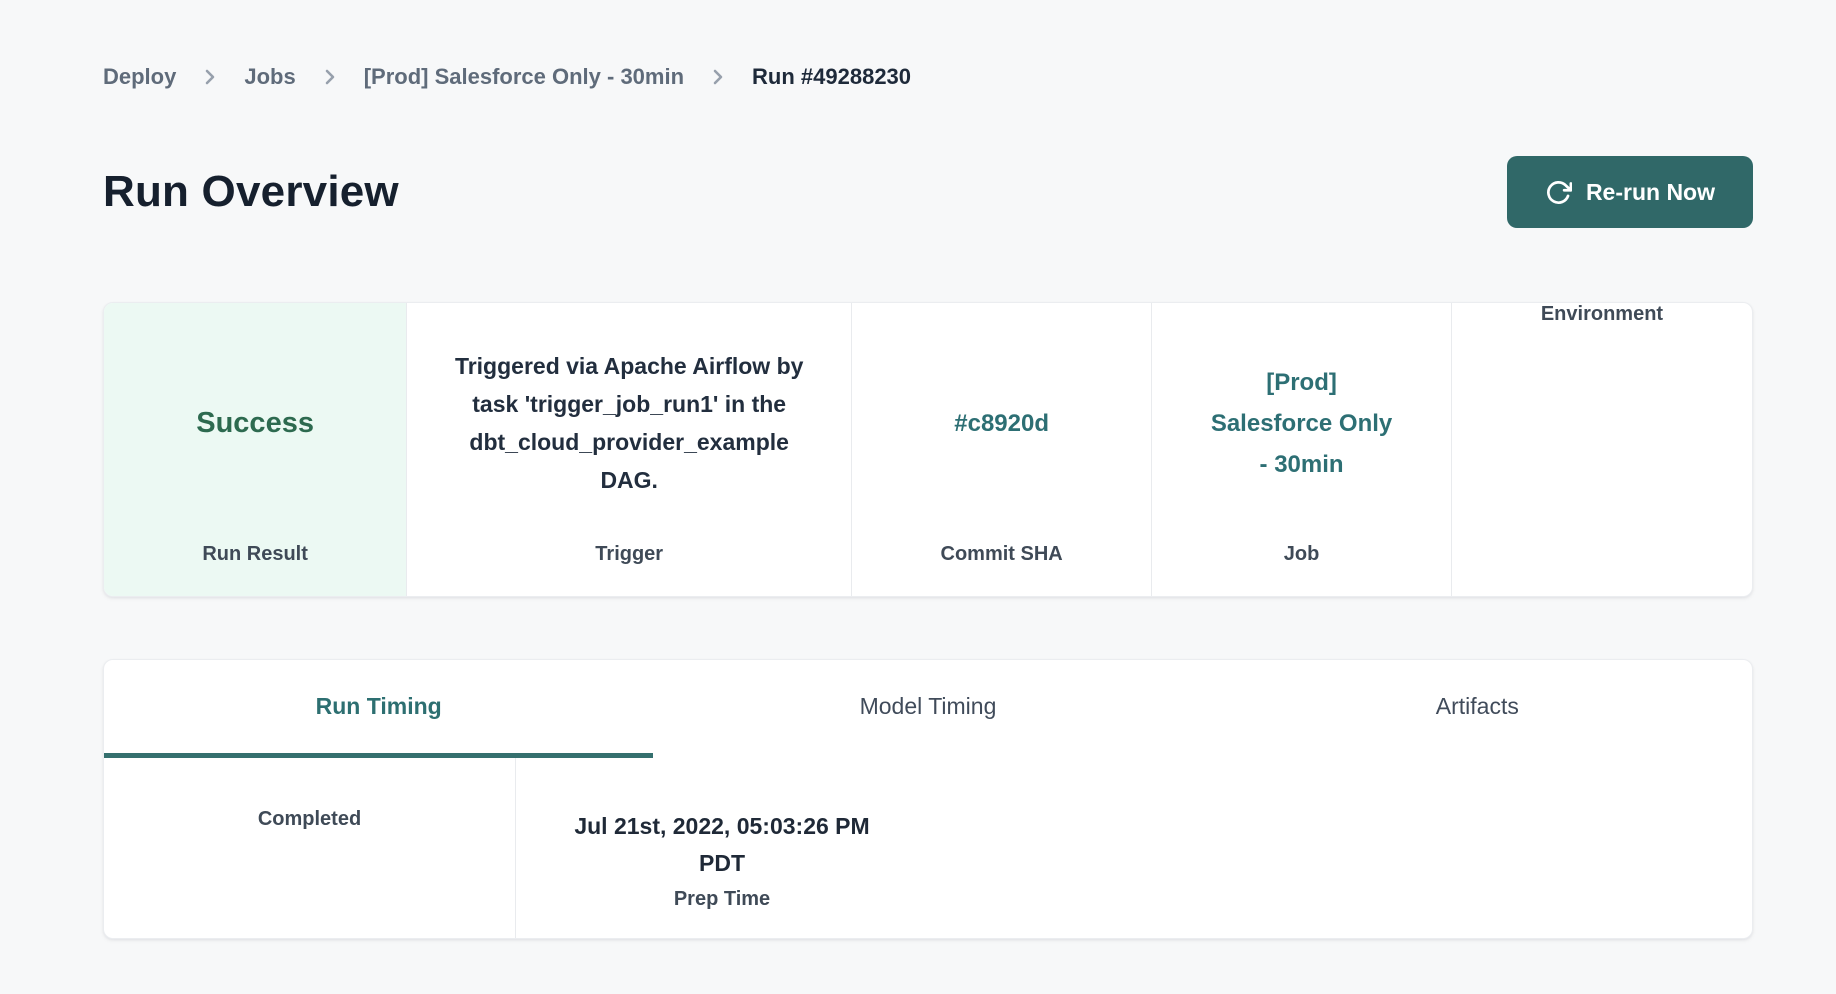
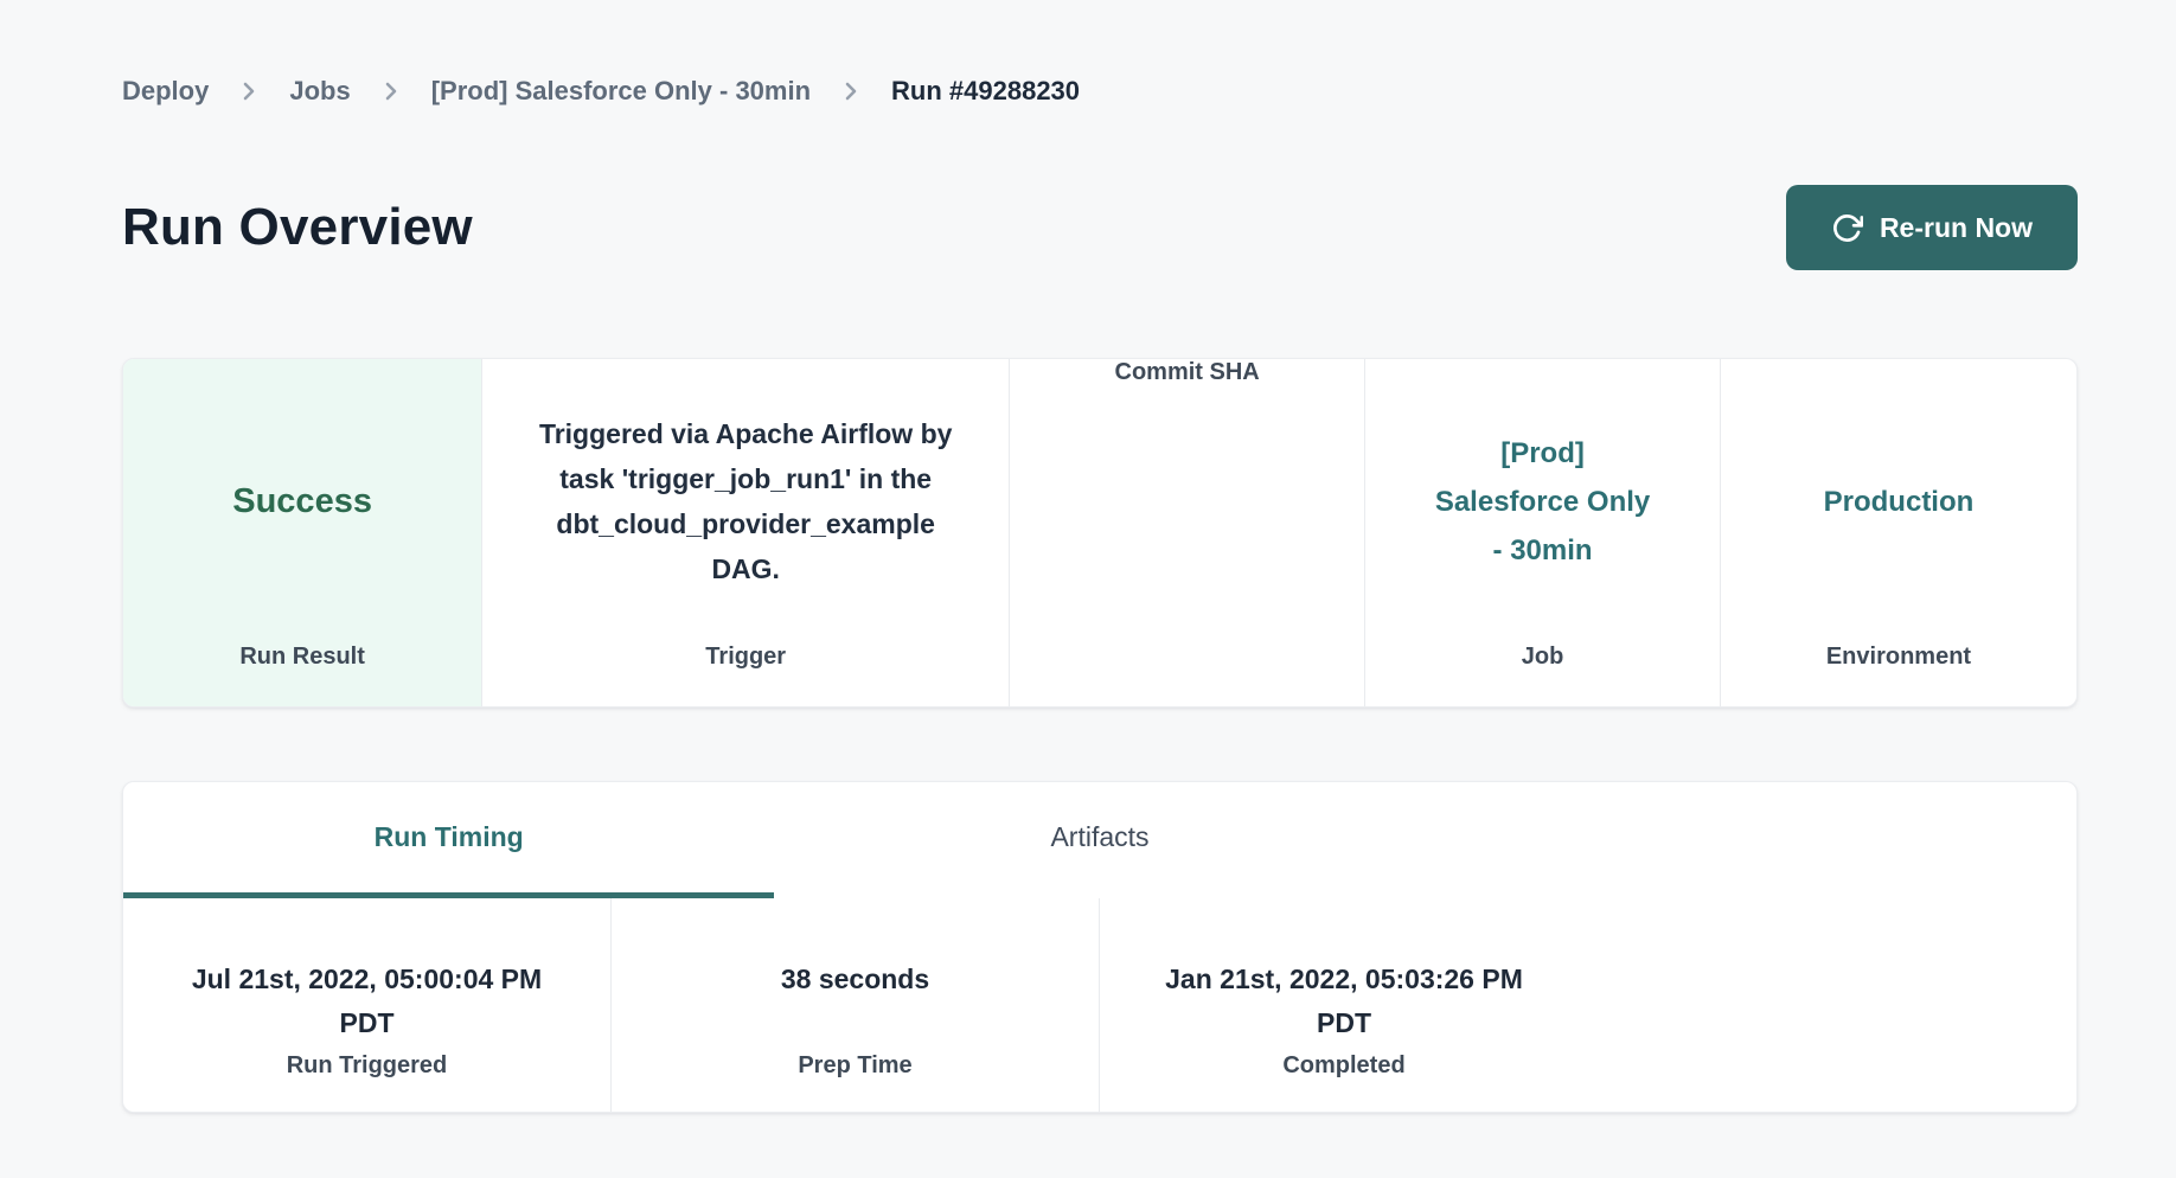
  Deploy
  Jobs
  [Prod] Salesforce Only - 30min
  Run #49288230
  Run Overview
  Re-run Now
  Success
  Run Result
  Triggered via Apache Airflow by task 'trigger_job_run1' in the dbt_cloud_provider_example DAG.
  Trigger
- #c8920d
  Commit SHA
  [Prod] Salesforce Only - 30min
  Job
+ Production
  Environment
  Run Timing
- Model Timing
  Artifacts
+ Jul 21st, 2022, 05:00:04 PM PDT
+ Run Triggered
+ 38 seconds
- Completed
+ Prep Time
- Jul 21st, 2022, 05:03:26 PM PDT
+ Jan 21st, 2022, 05:03:26 PM PDT
- Prep Time
+ Completed
